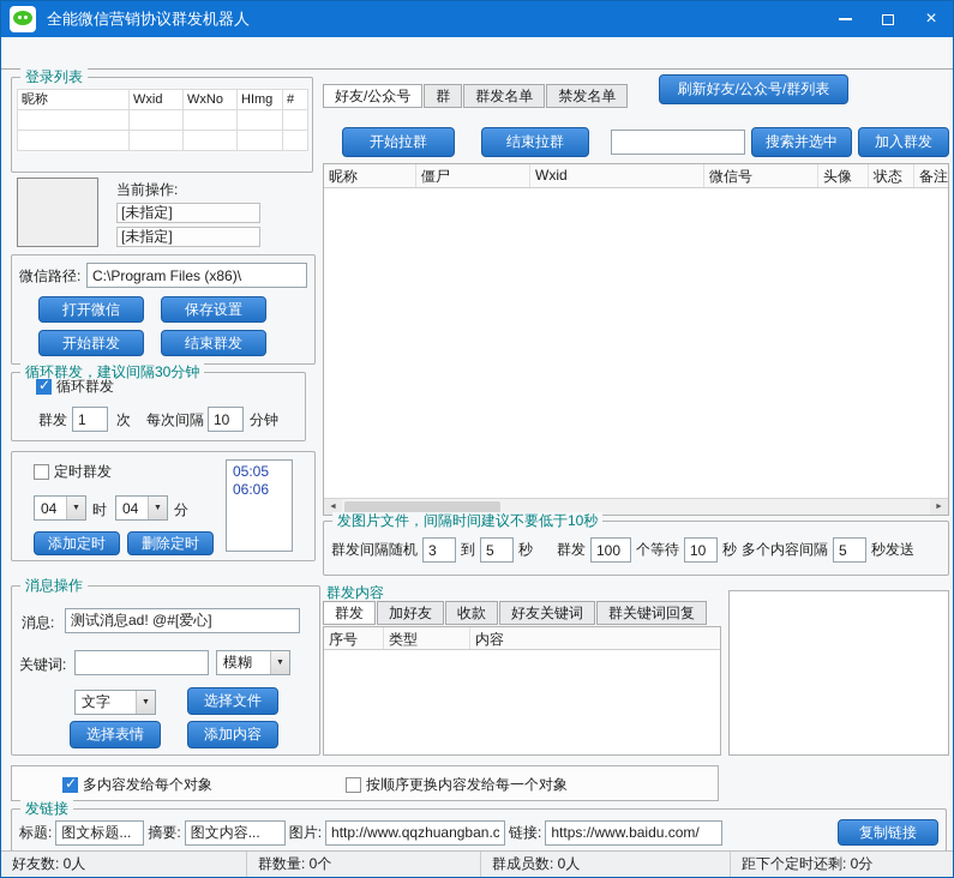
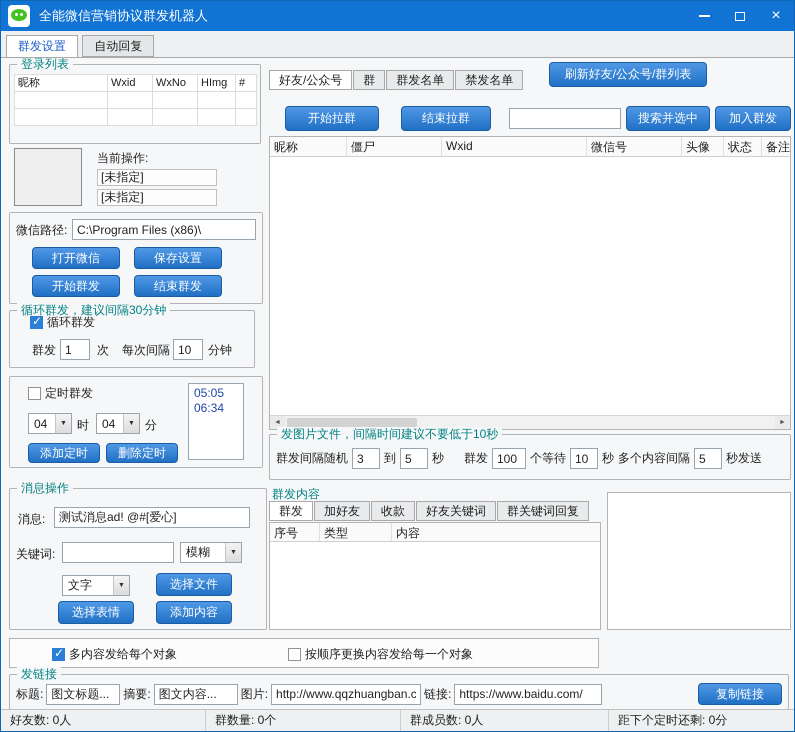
  全能微信营销协议群发机器人
  ×
+ 群发设置 自动回复
  登录列表
  昵称	Wxid	WxNo	HImg	#
  当前操作:
  [未指定]
  [未指定]
  微信路径:
  C:\Program Files (x86)\
  打开微信
  保存设置
  开始群发
  结束群发
  循环群发，建议间隔30分钟
  循环群发
  群发
  1
  次
  每次间隔
  10
  分钟
  定时群发
  04
  时
  04
  分
  05:05
- 06:06
+ 06:34
  添加定时
  删除定时
  消息操作
  消息:
  测试消息ad! @#[爱心]
  关键词:
  模糊
  文字
  选择文件
  选择表情
  添加内容
  好友/公众号
  群
  群发名单
  禁发名单
  刷新好友/公众号/群列表
  开始拉群
  结束拉群
  搜索并选中
  加入群发
  昵称
  僵尸
  Wxid
  微信号
  头像
  状态
  备注
  发图片文件，间隔时间建议不要低于10秒
  群发间隔随机
  3
  到
  5
  秒
  群发
  100
  个等待
  10
  秒
  多个内容间隔
  5
  秒发送
  群发内容
  群发
  加好友
  收款
  好友关键词
  群关键词回复
  序号
  类型
  内容
  多内容发给每个对象
  按顺序更换内容发给每一个对象
  发链接
  标题:
  图文标题...
  摘要:
  图文内容...
  图片:
  http://www.qqzhuangban.c
  链接:
  https://www.baidu.com/
  复制链接
  好友数: 0人
  群数量: 0个
  群成员数: 0人
  距下个定时还剩: 0分
